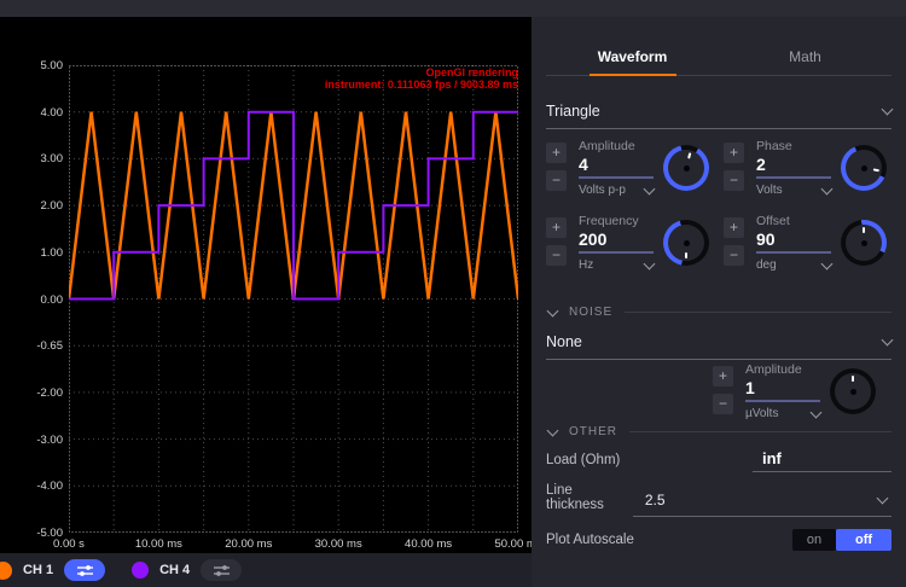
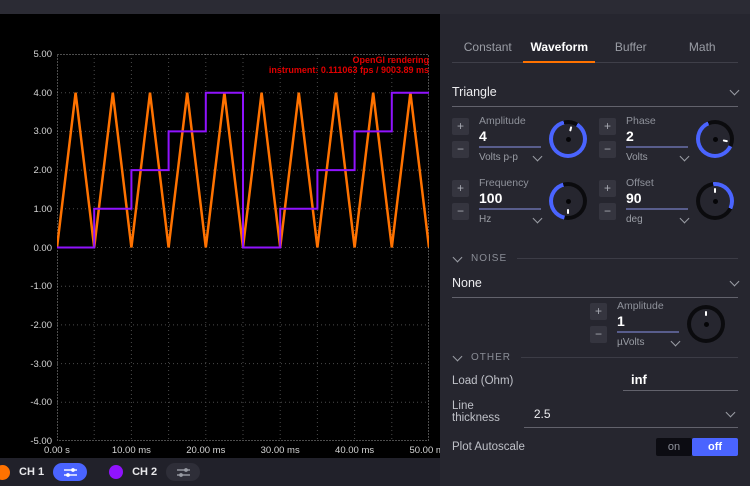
  OpenGl rendering
  instrument: 0.111063 fps / 9003.89 ms
  5.00
  4.00
  3.00
  2.00
  1.00
  0.00
- -0.65
+ -1.00
  -2.00
  -3.00
  -4.00
  -5.00
  0.00 s
  10.00 ms
  20.00 ms
  30.00 ms
  40.00 ms
  50.00
  CH 1
- CH 4
+ CH 2
+ Constant
  Waveform
+ Buffer
  Math
  Triangle
  +
  −
  Amplitude
  4
  Volts p-p
  +
  −
  Phase
  2
  Volts
  +
  −
  Frequency
- 200
+ 100
  Hz
  +
  −
  Offset
  90
  deg
  NOISE
  None
  +
  −
  Amplitude
  1
  µVolts
  OTHER
  Load (Ohm)
  inf
  Line thickness
  2.5
  Plot Autoscale
  on
  off
